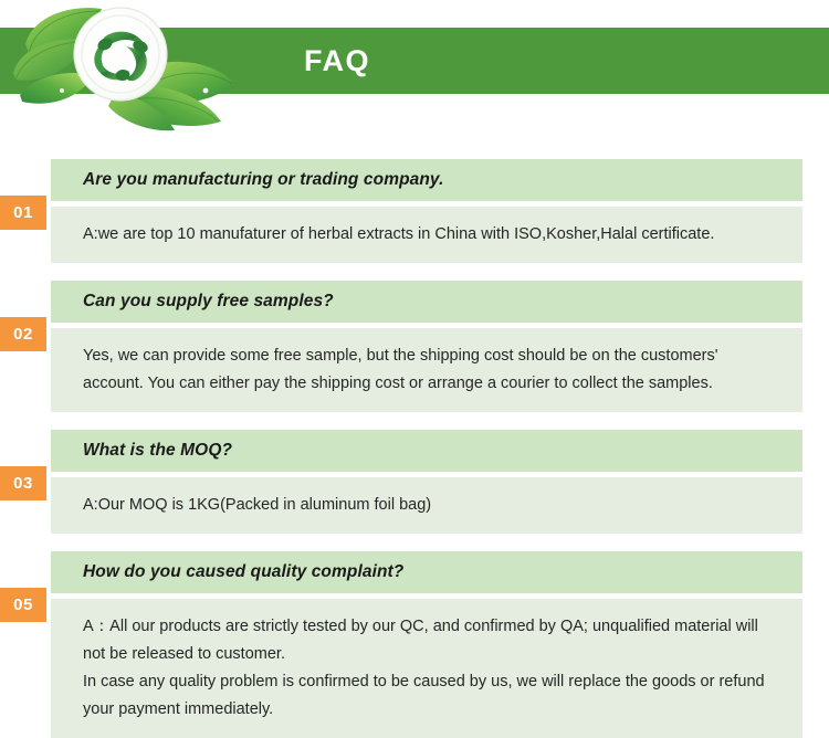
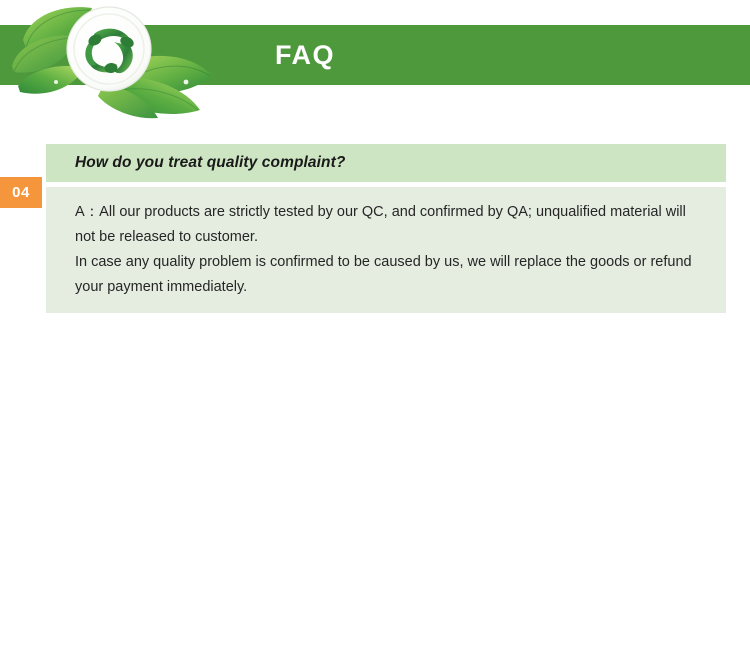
  FAQ
- 01
- Are you manufacturing or trading company.
- A:we are top 10 manufaturer of herbal extracts in China with ISO,Kosher,Halal certificate.
- 02
- Can you supply free samples?
- Yes, we can provide some free sample, but the shipping cost should be on the customers' account. You can either pay the shipping cost or arrange a courier to collect the samples.
- 03
- What is the MOQ?
- A:Our MOQ is 1KG(Packed in aluminum foil bag)
- 05
+ 04
- How do you caused quality complaint?
+ How do you treat quality complaint?
  A：All our products are strictly tested by our QC, and confirmed by QA; unqualified material will not be released to customer.
  In case any quality problem is confirmed to be caused by us, we will replace the goods or refund your payment immediately.
